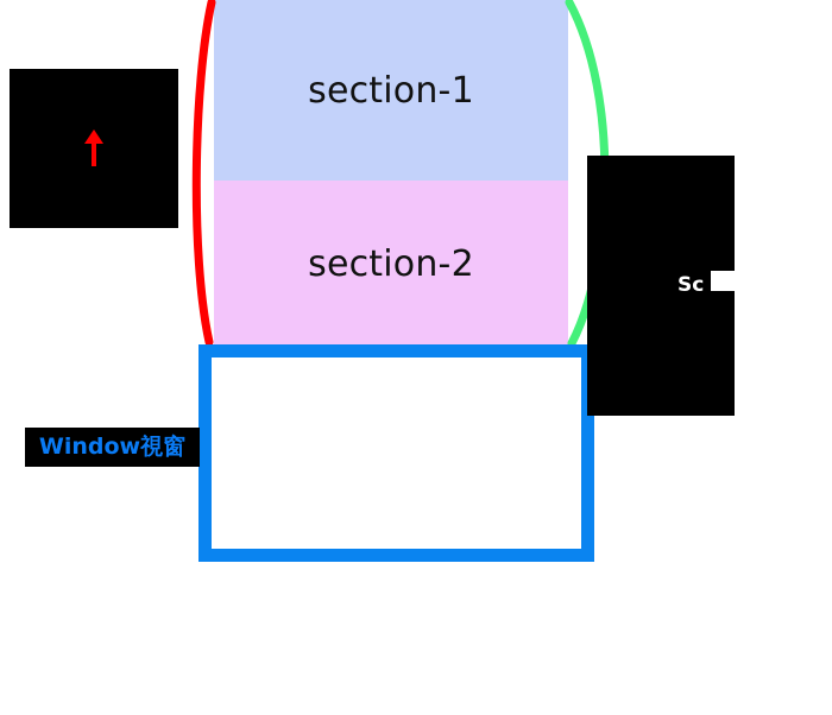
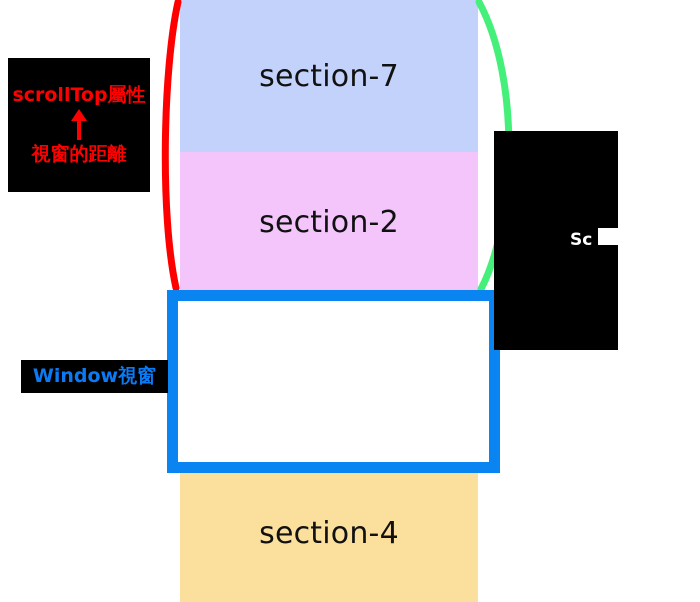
- section-1
+ section-7
  section-2
+ section-4
+ scrollTop屬性
+ 視窗的距離
  Window視窗
  Sc
